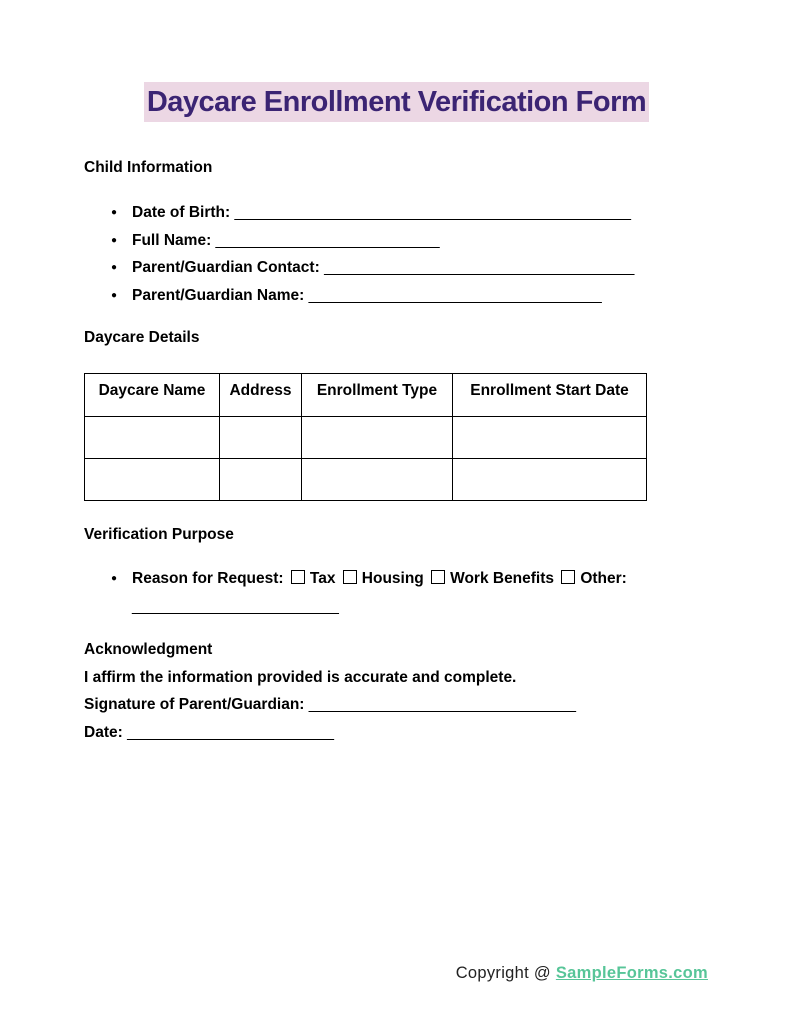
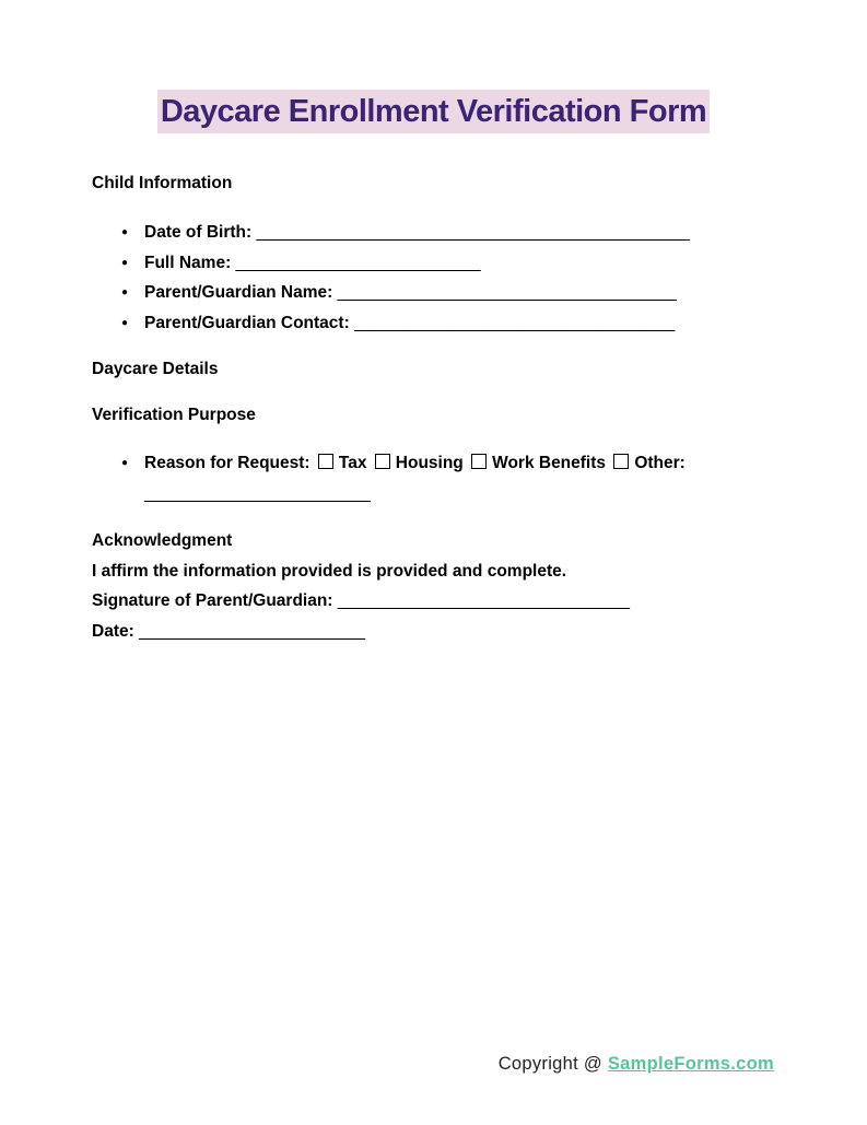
  Daycare Enrollment Verification Form
  Child Information
  ●
  Date of Birth: ______________________________________________
  ●
  Full Name: __________________________
  ●
- Parent/Guardian Contact: ____________________________________
+ Parent/Guardian Name: ____________________________________
  ●
- Parent/Guardian Name: __________________________________
+ Parent/Guardian Contact: __________________________________
  Daycare Details
- Daycare Name	Address	Enrollment Type	Enrollment Start Date
  Verification Purpose
  ●
  Reason for Request: Tax Housing Work Benefits Other:
  ________________________
  Acknowledgment
- I affirm the information provided is accurate and complete.
+ I affirm the information provided is provided and complete.
  Signature of Parent/Guardian: _______________________________
  Date: ________________________
  Copyright @ SampleForms.com
